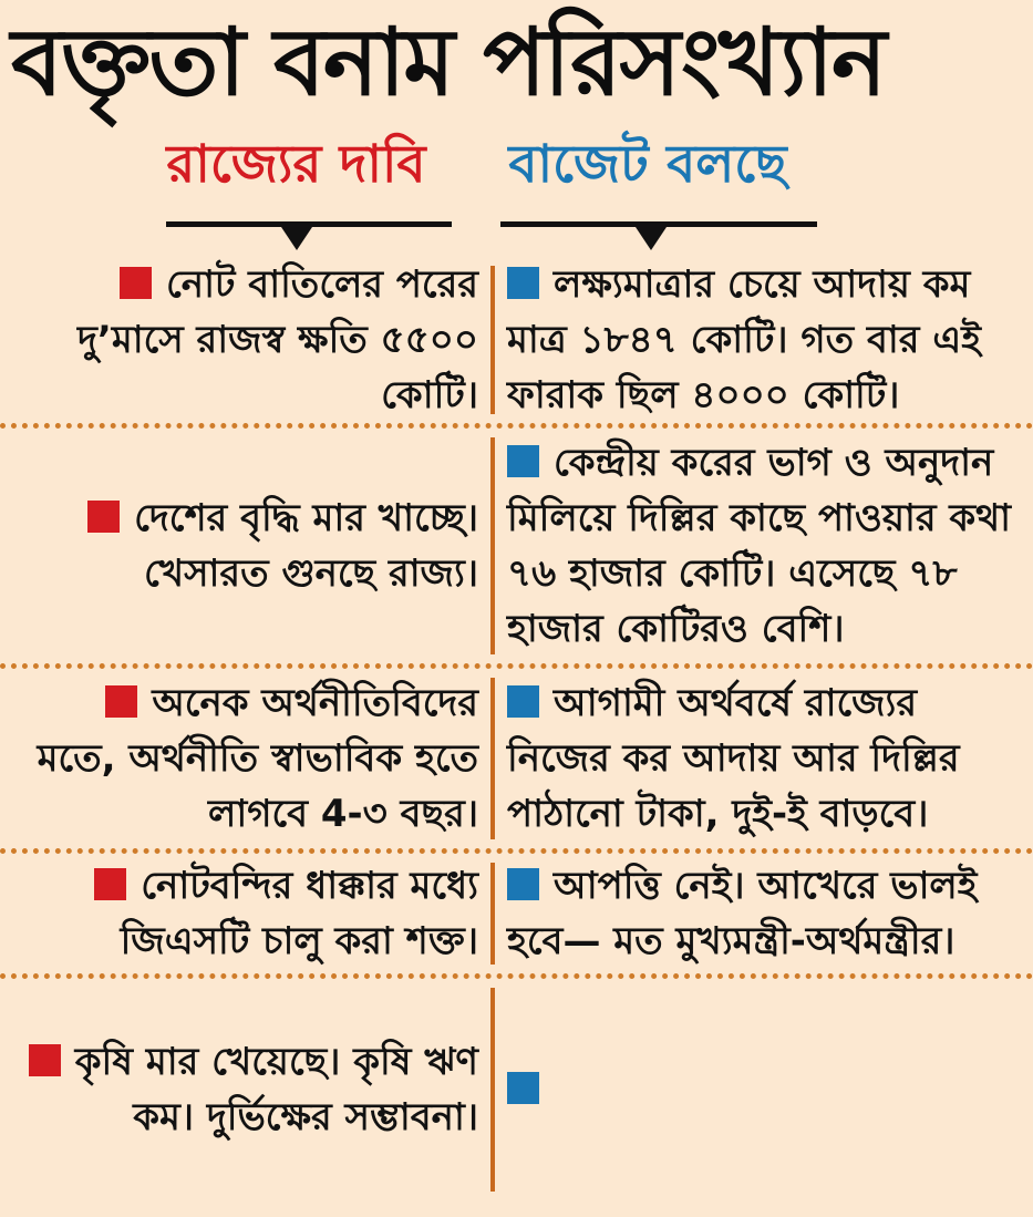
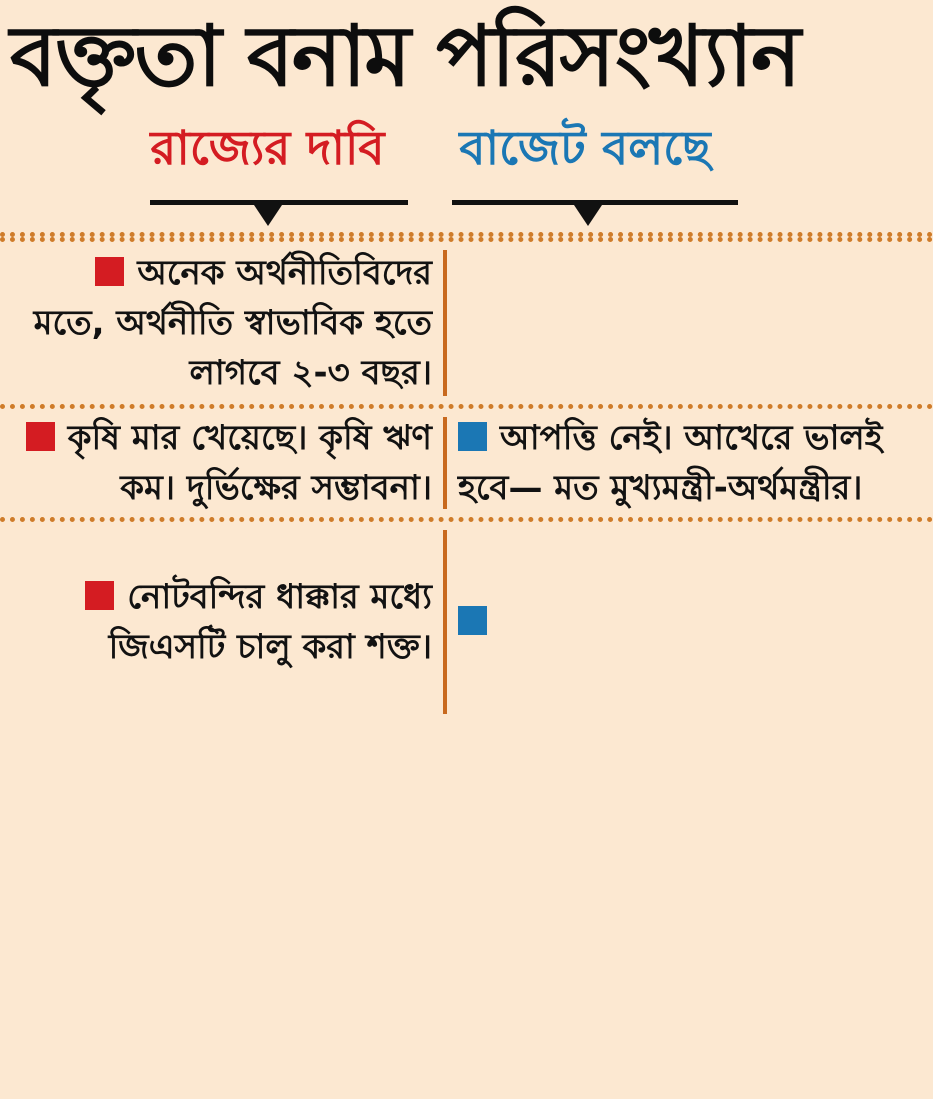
  বক্তৃতা বনাম পরিসংখ্যান
  রাজ্যের দাবি
  বাজেট বলছে
- নোট বাতিলের পরের দু’মাসে রাজস্ব ক্ষতি ৫৫০০ কোটি।
- লক্ষ্যমাত্রার চেয়ে আদায় কম মাত্র ১৮৪৭ কোটি। গত বার এই ফারাক ছিল ৪০০০ কোটি।
- দেশের বৃদ্ধি মার খাচ্ছে। খেসারত গুনছে রাজ্য।
- কেন্দ্রীয় করের ভাগ ও অনুদান মিলিয়ে দিল্লির কাছে পাওয়ার কথা ৭৬ হাজার কোটি। এসেছে ৭৮ হাজার কোটিরও বেশি।
- অনেক অর্থনীতিবিদের মতে, অর্থনীতি স্বাভাবিক হতে লাগবে 4-৩ বছর।
+ অনেক অর্থনীতিবিদের মতে, অর্থনীতি স্বাভাবিক হতে লাগবে ২-৩ বছর।
- আগামী অর্থবর্ষে রাজ্যের নিজের কর আদায় আর দিল্লির পাঠানো টাকা, দুই-ই বাড়বে।
- নোটবন্দির ধাক্কার মধ্যে জিএসটি চালু করা শক্ত।
+ কৃষি মার খেয়েছে। কৃষি ঋণ কম। দুর্ভিক্ষের সম্ভাবনা।
  আপত্তি নেই। আখেরে ভালই হবে— মত মুখ্যমন্ত্রী-অর্থমন্ত্রীর।
- কৃষি মার খেয়েছে। কৃষি ঋণ কম। দুর্ভিক্ষের সম্ভাবনা।
+ নোটবন্দির ধাক্কার মধ্যে জিএসটি চালু করা শক্ত।
